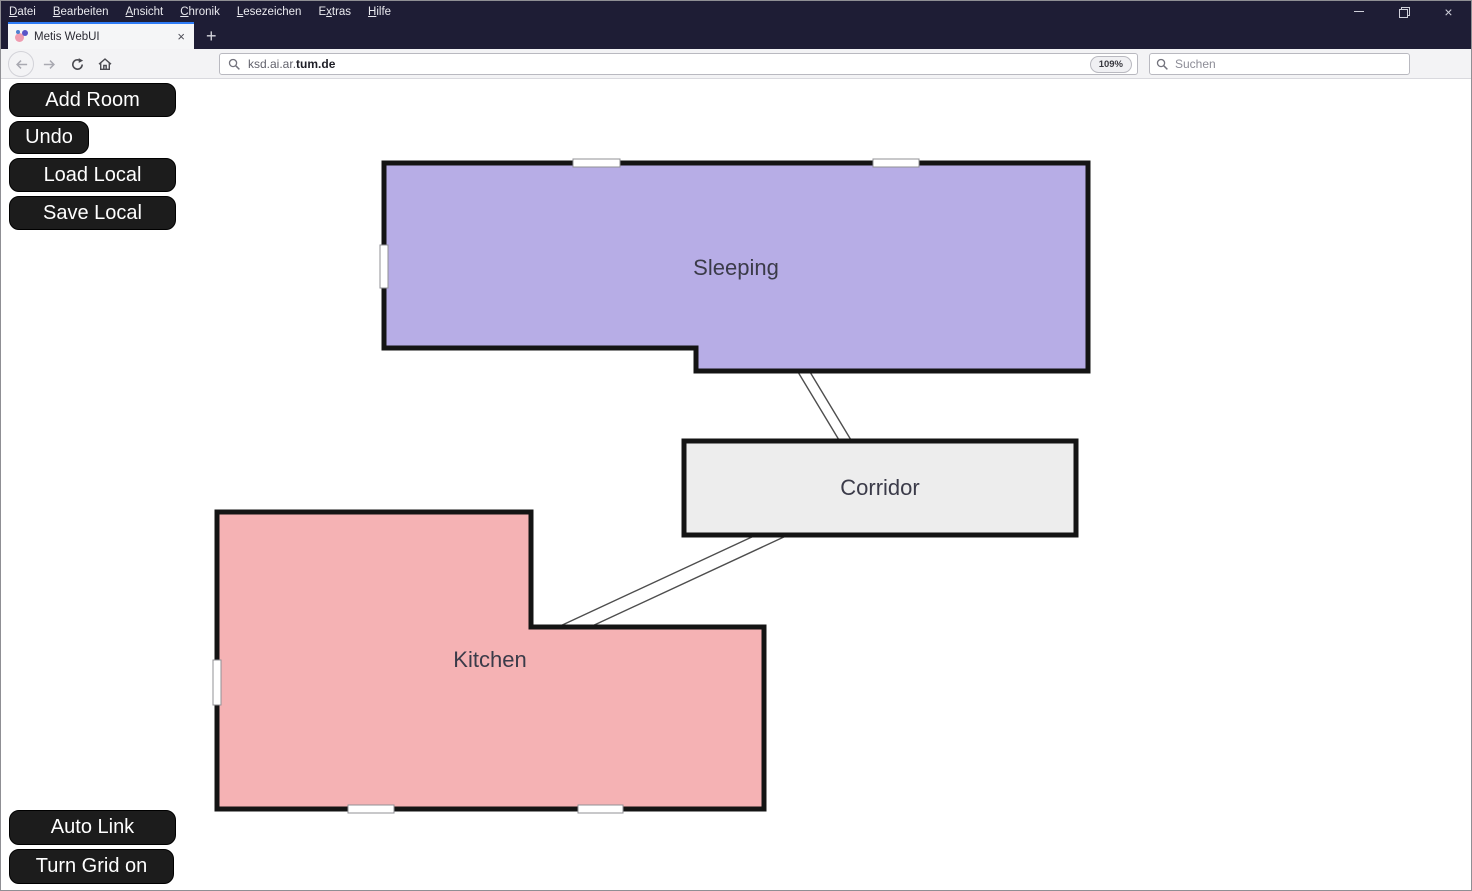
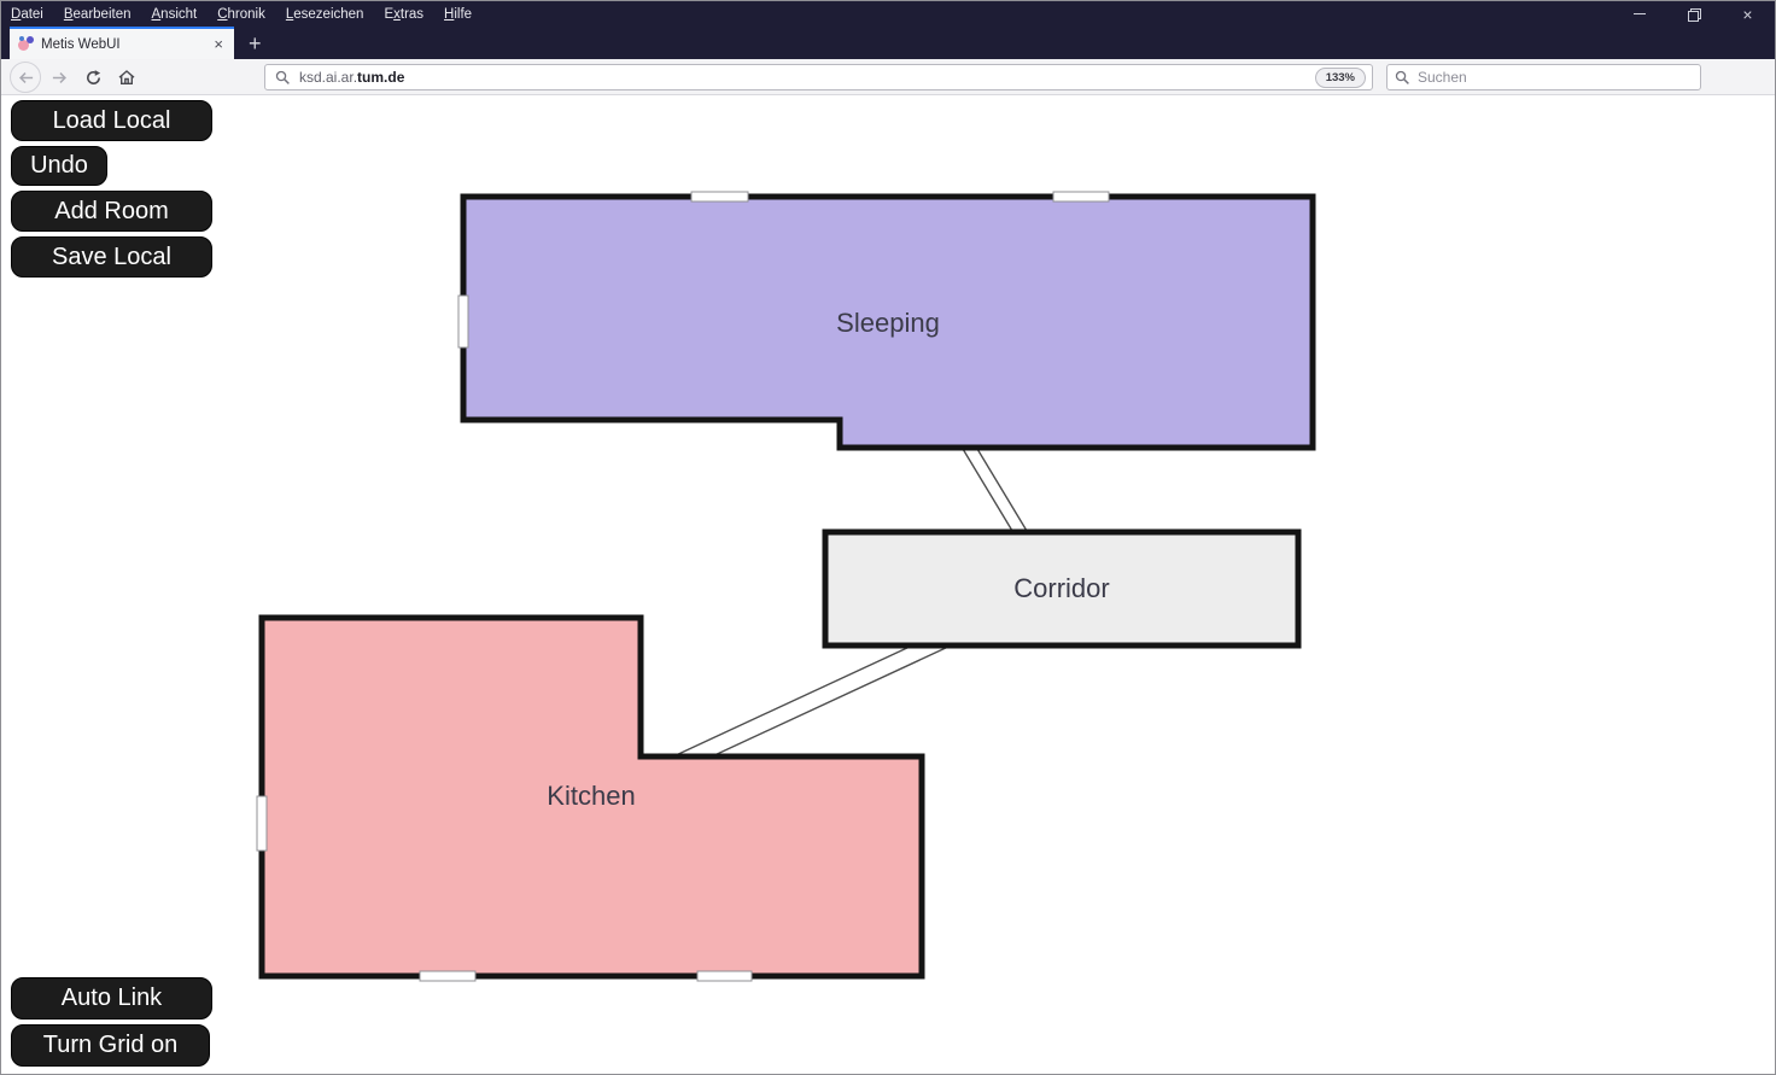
  Datei
  Bearbeiten
  Ansicht
  Chronik
  Lesezeichen
  Extras
  Hilfe
  ×
  Metis WebUI
  ×
  +
  ksd.ai.ar.tum.de
- 109%
+ 133%
  Suchen
  Sleeping
  Corridor
  Kitchen
- Add Room
+ Load Local
  Undo
- Load Local
+ Add Room
  Save Local
  Auto Link
  Turn Grid on
